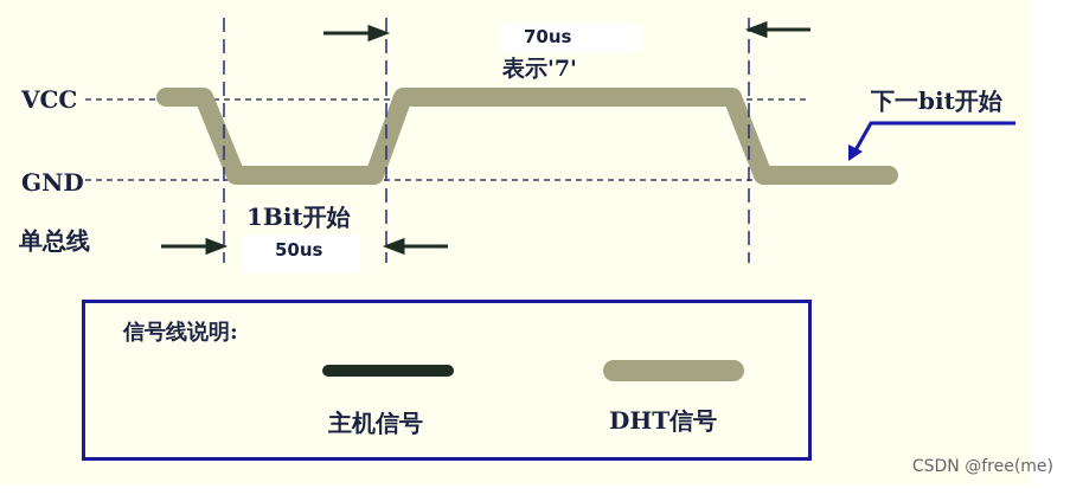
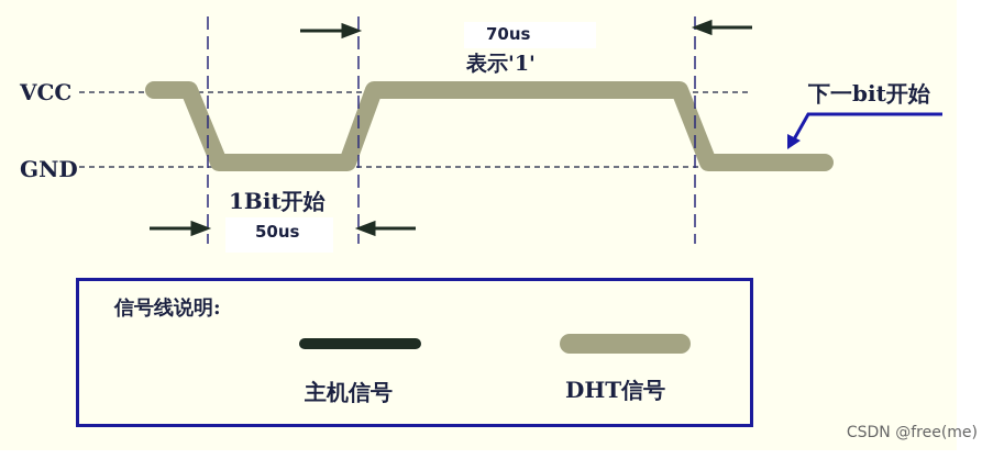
  VCC
  GND
- 单总线
  1Bit开始
  50us
  70us
- 表示'7'
+ 表示'1'
  下一bit开始
  信号线说明:
  主机信号
  DHT信号
  CSDN @free(me)
